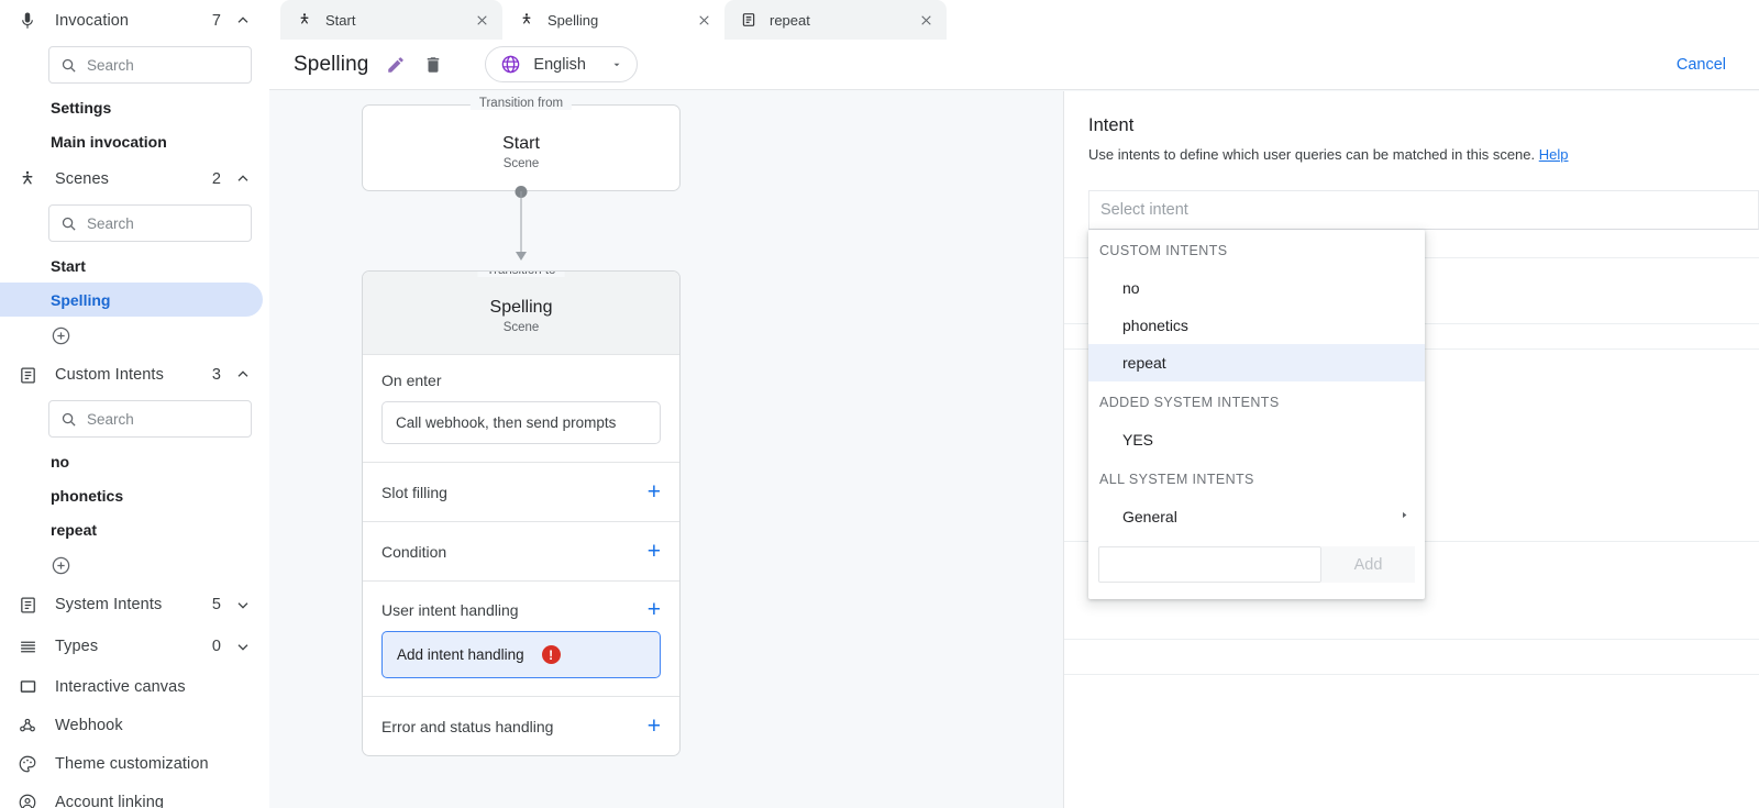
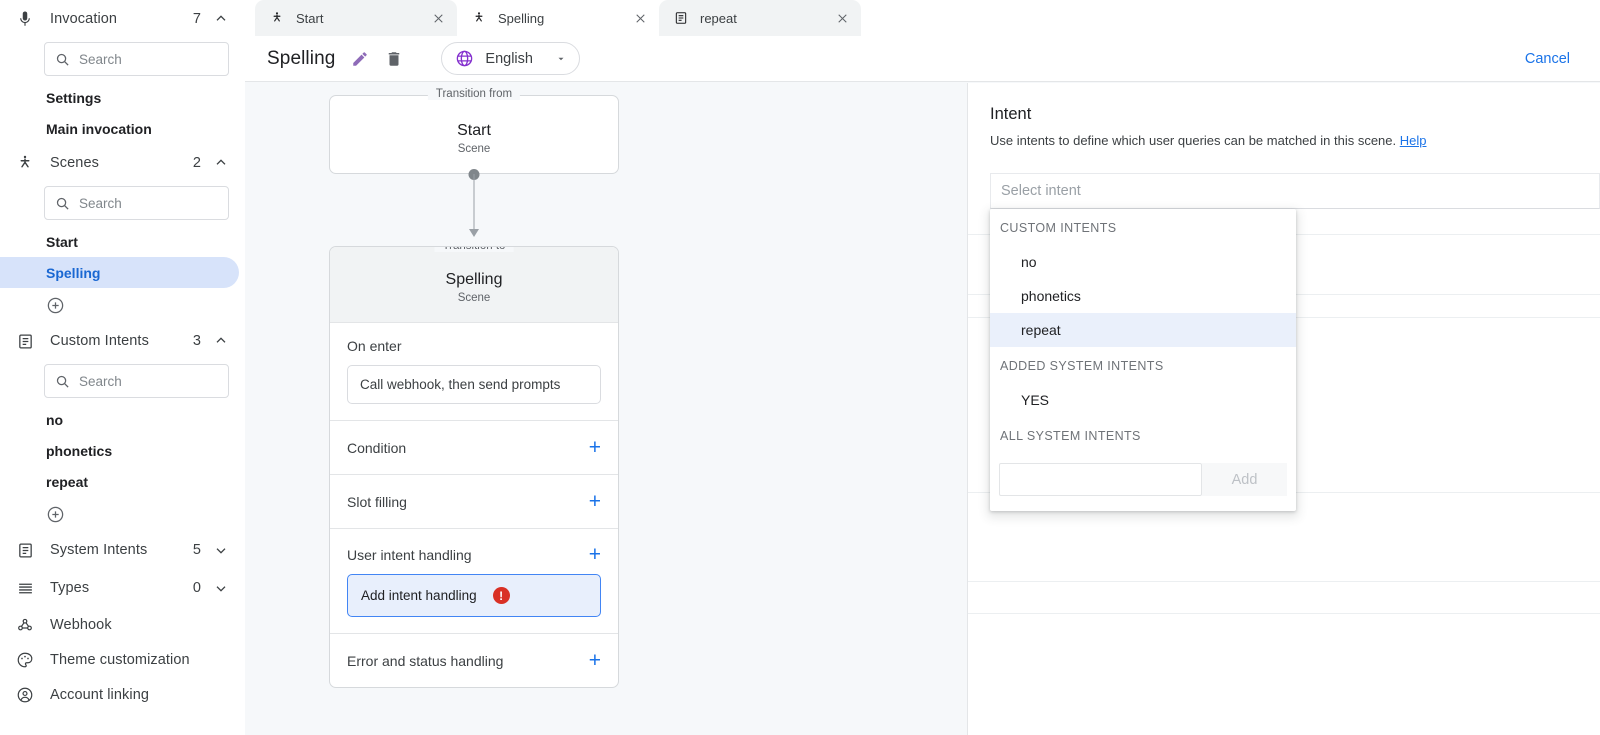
  Invocation
  7
  Search
  Settings
  Main invocation
  Scenes
  2
  Search
  Start
  Spelling
  Custom Intents
  3
  Search
  no
  phonetics
  repeat
  System Intents
  5
  Types
  0
- Interactive canvas
  Webhook
  Theme customization
  Account linking
  Start
  Spelling
  repeat
  Spelling
  English
  Cancel
  Transition from
  Start
  Scene
  Spelling
  Scene
  On enter
  Call webhook, then send prompts
- Slot filling
+ Condition
  +
- Condition
+ Slot filling
  +
  User intent handling
  +
  Add intent handling
  !
  Error and status handling
  +
  Intent
  Use intents to define which user queries can be matched in this scene. Help
  Select intent
  CUSTOM INTENTS
  no
  phonetics
  repeat
  ADDED SYSTEM INTENTS
  YES
  ALL SYSTEM INTENTS
- General
  Add
